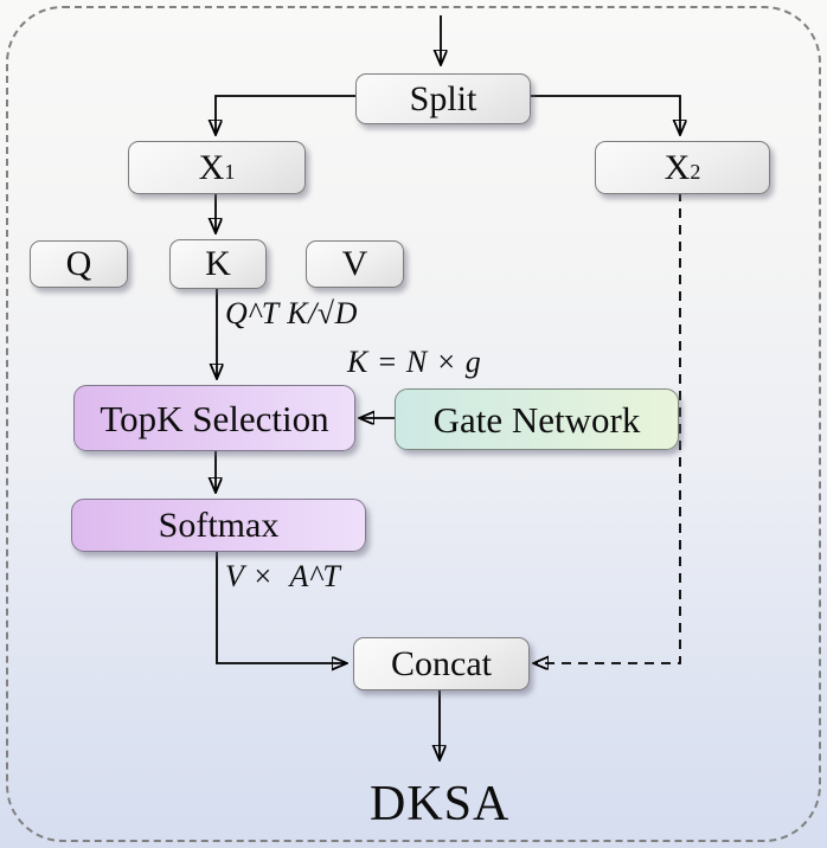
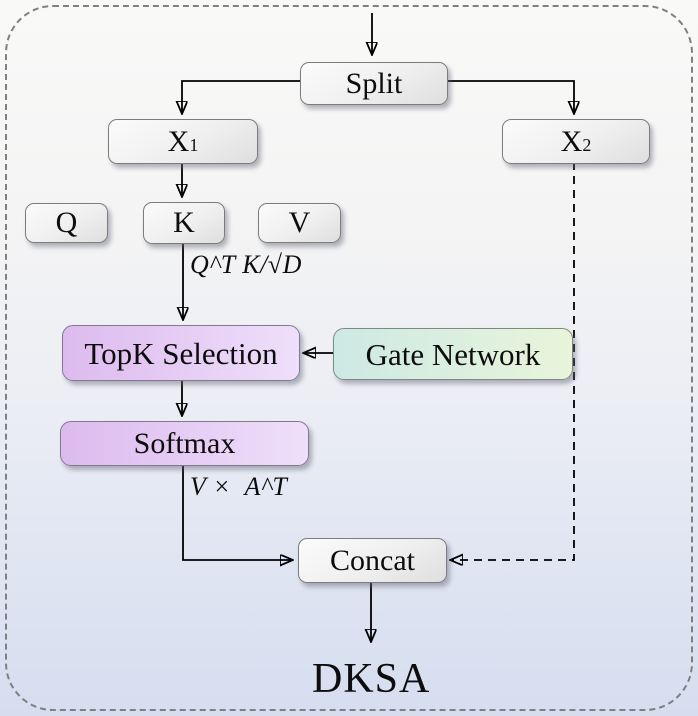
  Split
  X
  1
  X
  2
  Q
  K
  V
  TopK Selection
  Gate Network
  Softmax
  Concat
  Q^T K/√D
- K = N × g
  V × A^T
  DKSA
